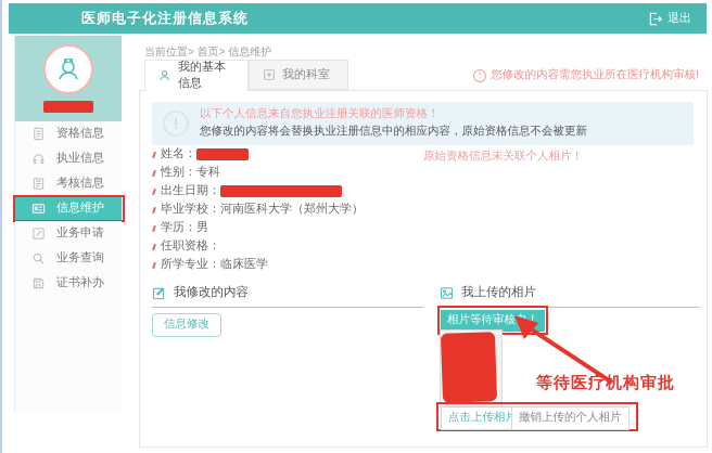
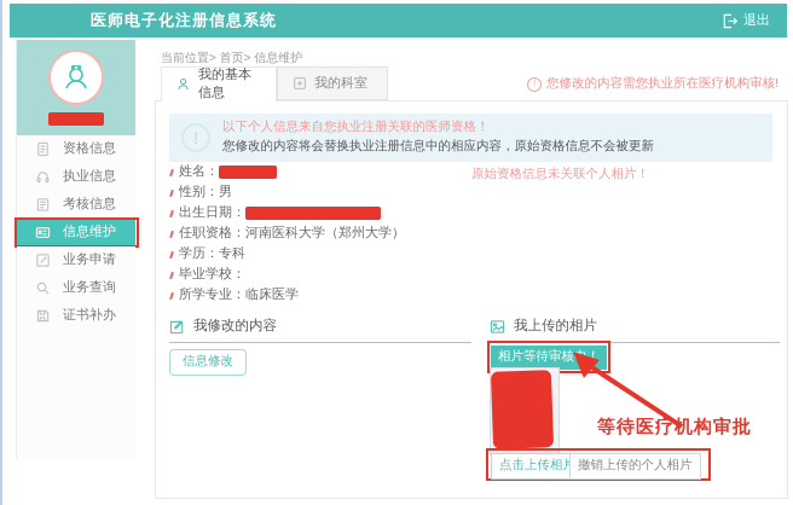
  医师电子化注册信息系统
  退出
  资格信息
  执业信息
  考核信息
  信息维护
  业务申请
  业务查询
  证书补办
  当前位置> 首页> 信息维护
  我的基本信息
  我的科室
  !
  您修改的内容需您执业所在医疗机构审核!
  !
  以下个人信息来自您执业注册关联的医师资格！
  您修改的内容将会替换执业注册信息中的相应内容，原始资格信息不会被更新
  姓名：
  性别：
- 专科
+ 男
  出生日期：
- 毕业学校：
+ 任职资格：
  河南医科大学（郑州大学）
  学历：
- 男
+ 专科
- 任职资格：
+ 毕业学校：
  所学专业：
  临床医学
  原始资格信息未关联个人相片！
  我修改的内容
  信息修改
  我上传的相片
  相片等待审核！
  等待医疗机构审批
  点击上传相
  撤销上传的个人相片
